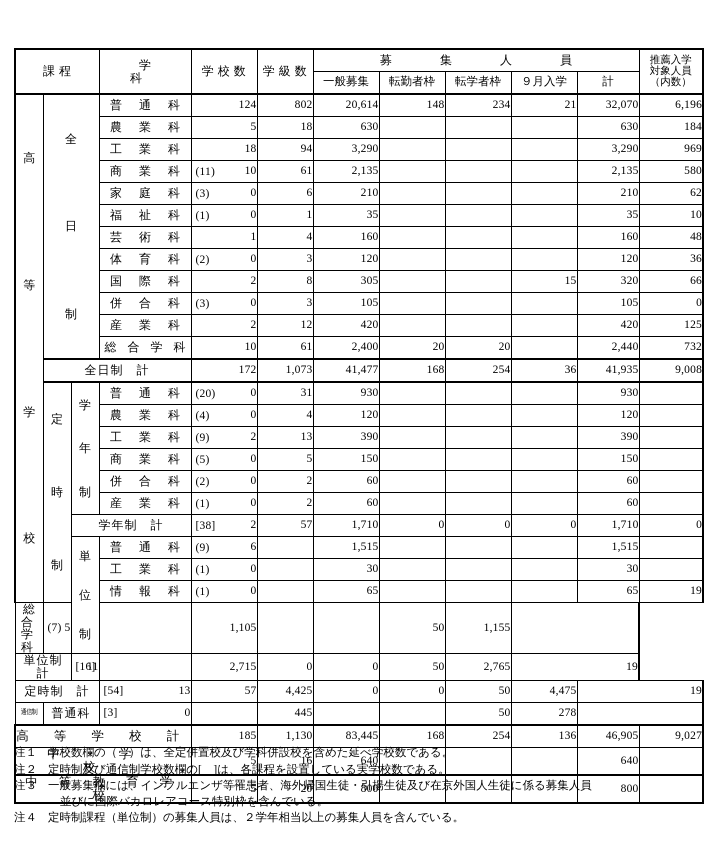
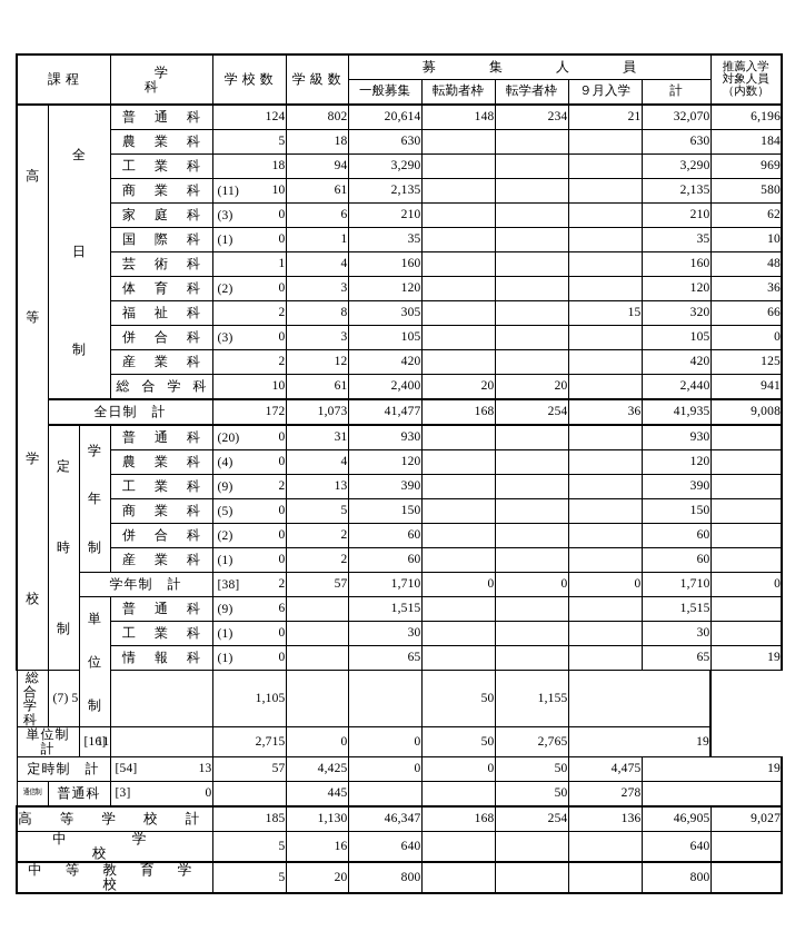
  課 程	学 科	学 校 数	学 級 数	募 集 人 員	推薦入学 対象人員 （内数）
  一般募集	転勤者枠	転学者枠	９月入学	計
  高 等 学 校	全 日 制	普 通 科	124	802	20,614	148	234	21	32,070	6,196
  農 業 科	5	18	630				630	184
  工 業 科	18	94	3,290				3,290	969
  商 業 科	(11) 10	61	2,135				2,135	580
  家 庭 科	(3) 0	6	210				210	62
- 福 祉 科	(1) 0	1	35				35	10
+ 国 際 科	(1) 0	1	35				35	10
  芸 術 科	1	4	160				160	48
  体 育 科	(2) 0	3	120				120	36
- 国 際 科	2	8	305			15	320	66
+ 福 祉 科	2	8	305			15	320	66
  併 合 科	(3) 0	3	105				105	0
  産 業 科	2	12	420				420	125
- 総 合 学 科	10	61	2,400	20	20		2,440	732
+ 総 合 学 科	10	61	2,400	20	20		2,440	941
  全日制 計	172	1,073	41,477	168	254	36	41,935	9,008
  定 時 制	学 年 制	普 通 科	(20) 0	31	930				930
  農 業 科	(4) 0	4	120				120
  工 業 科	(9) 2	13	390				390
  商 業 科	(5) 0	5	150				150
  併 合 科	(2) 0	2	60				60
  産 業 科	(1) 0	2	60				60
  学年制 計	[38] 2	57	1,710	0	0	0	1,710	0
  単 位 制	普 通 科	(9) 6		1,515				1,515
  工 業 科	(1) 0		30				30
  情 報 科	(1) 0		65				65	19
  総 合 学 科	(7) 5		1,105			50	1,155
  単位制 計	[16]11		2,715	0	0	50	2,765	19
  定時制 計	[54] 13	57	4,425	0	0	50	4,475	19
  通信制	普通科	[3] 0		445			50	278
- 高 等 学 校 計	185	1,130	83,445	168	254	136	46,905	9,027
+ 高 等 学 校 計	185	1,130	46,347	168	254	136	46,905	9,027
  中 学 校	5	16	640				640
  中 等 教 育 学 校	5	20	800				800
- 注１
- 学校数欄の（ ）は、全定併置校及び学科併設校を含めた延べ学校数である。
- 注２
- 定時制及び通信制学校数欄の[ ]は、各課程を設置している実学校数である。
- 注３
- 一般募集欄には、インフルエンザ等罹患者、海外帰国生徒・引揚生徒及び在京外国人生徒に係る募集人員
- 並びに国際バカロレアコース特別枠を含んでいる。
- 注４
- 定時制課程（単位制）の募集人員は、２学年相当以上の募集人員を含んでいる。
